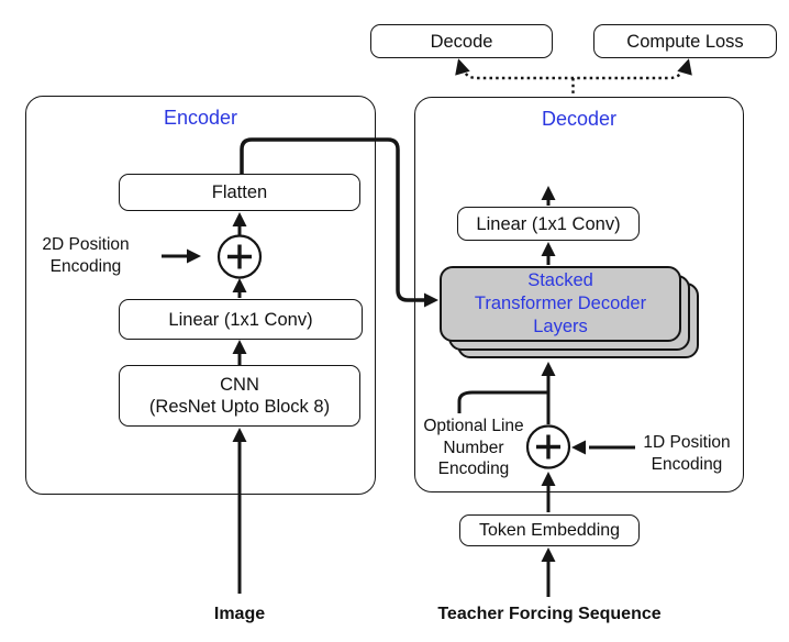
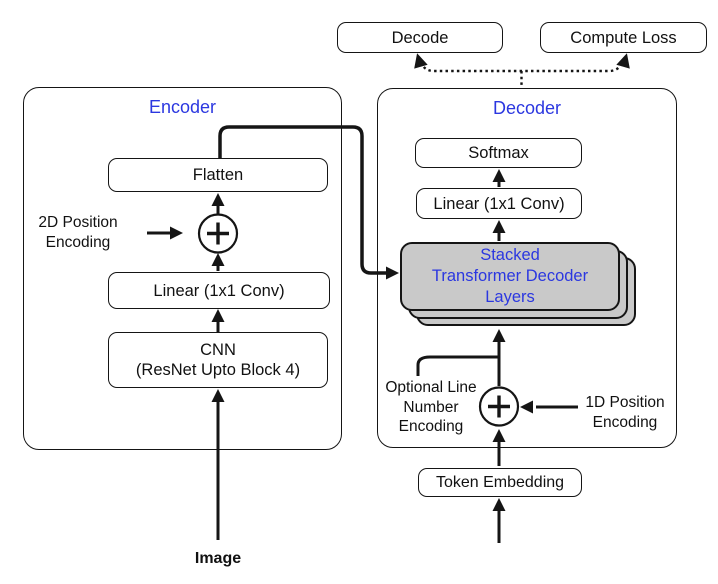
  Decode
  Compute Loss
  Encoder
  Decoder
  Flatten
  Linear (1x1 Conv)
  CNN
- (ResNet Upto Block 8)
+ (ResNet Upto Block 4)
+ Softmax
  Linear (1x1 Conv)
  Stacked
  Transformer Decoder
  Layers
  Token Embedding
  2D Position
  Encoding
  Optional Line
  Number
  Encoding
  1D Position
  Encoding
  Image
- Teacher Forcing Sequence
